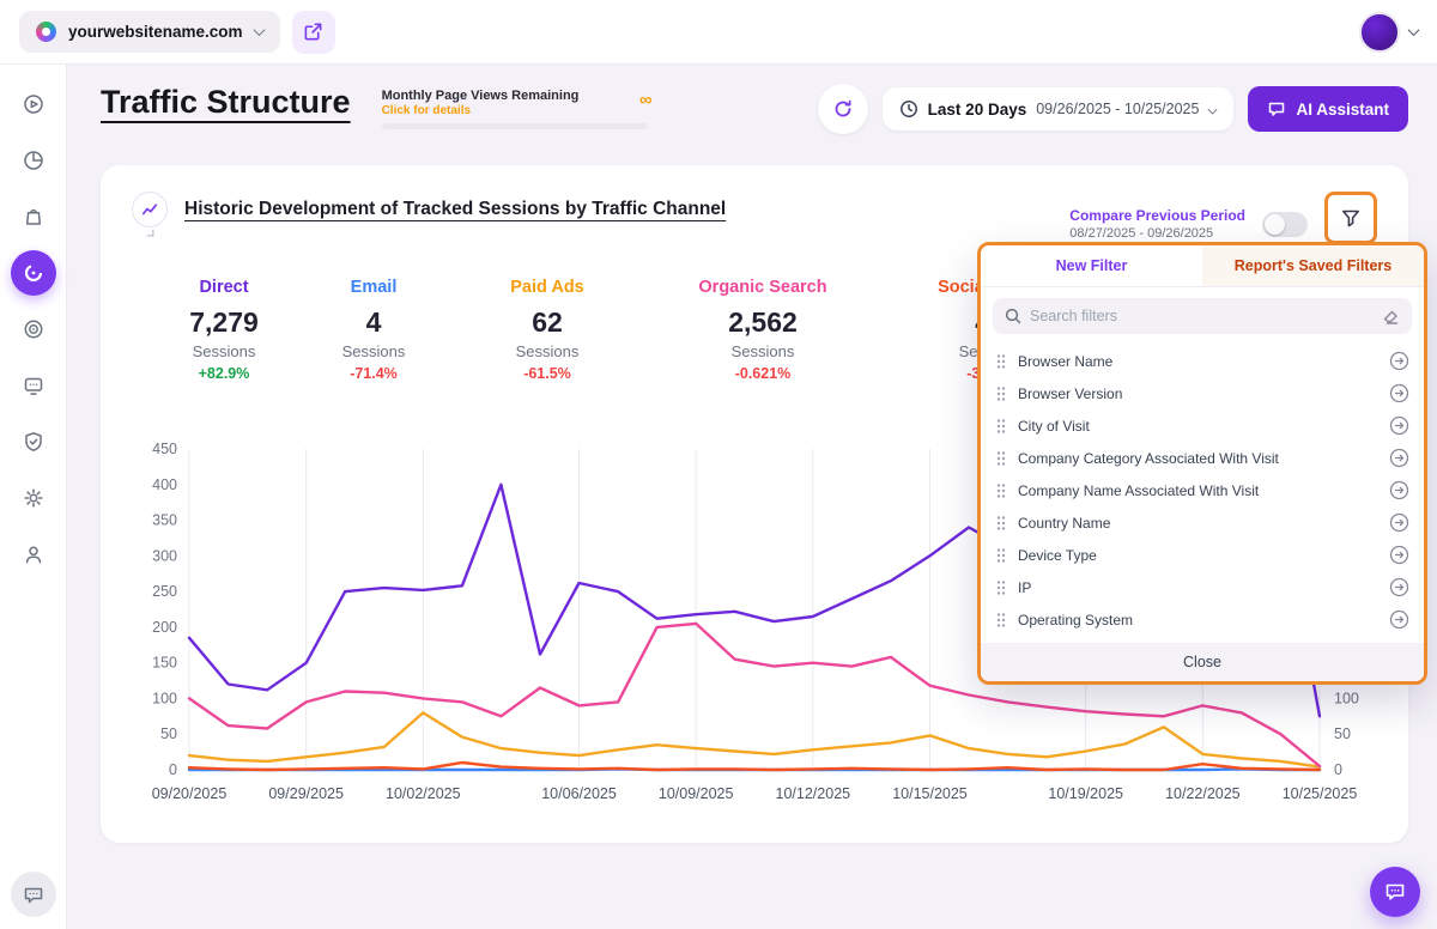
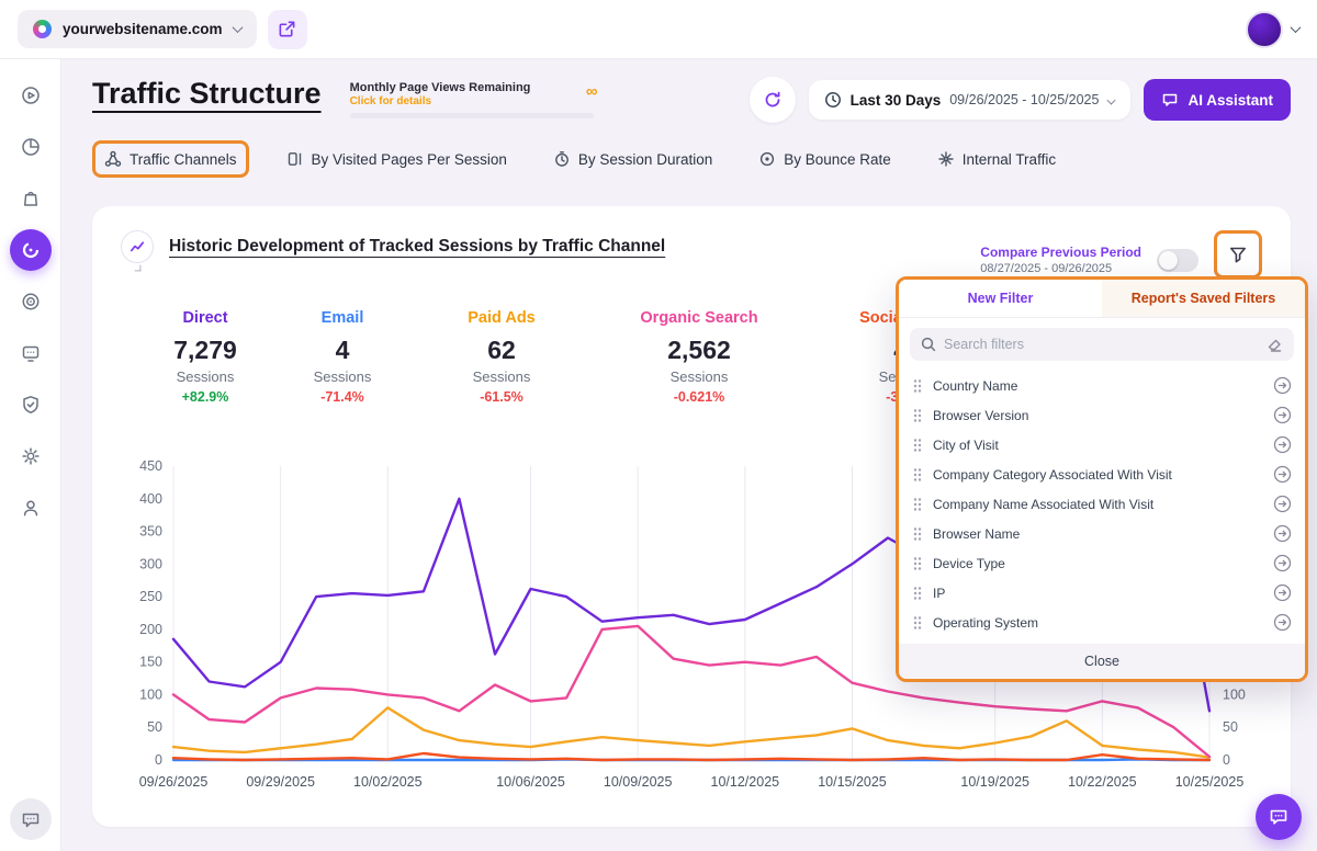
  yourwebsitename.com
  Traffic Structure
  Monthly Page Views Remaining
  Click for details
  ∞
- Last 20 Days
+ Last 30 Days
  09/26/2025 - 10/25/2025
  AI Assistant
+ Traffic Channels
+ By Visited Pages Per Session
+ By Session Duration
+ By Bounce Rate
+ Internal Traffic
  Historic Development of Tracked Sessions by Traffic Channel
  Compare Previous Period
  08/27/2025 - 09/26/2025
  Direct
  7,279
  Sessions
  +82.9%
  Email
  4
  Sessions
  -71.4%
  Paid Ads
  62
  Sessions
  -61.5%
  Organic Search
  2,562
  Sessions
  -0.621%
- 09/20/2025
+ 09/26/2025
  09/29/2025
  10/02/2025
  10/06/2025
  10/09/2025
  10/12/2025
  10/15/2025
  10/19/2025
  10/22/2025
  10/25/2025
  0
  0
  50
  50
  100
  100
  150
  200
  250
  300
  350
  400
  450
  New Filter
  Report's Saved Filters
  Search filters
- Browser Name
+ Country Name
  Browser Version
  City of Visit
  Company Category Associated With Visit
  Company Name Associated With Visit
- Country Name
+ Browser Name
  Device Type
  IP
  Operating System
  Close
